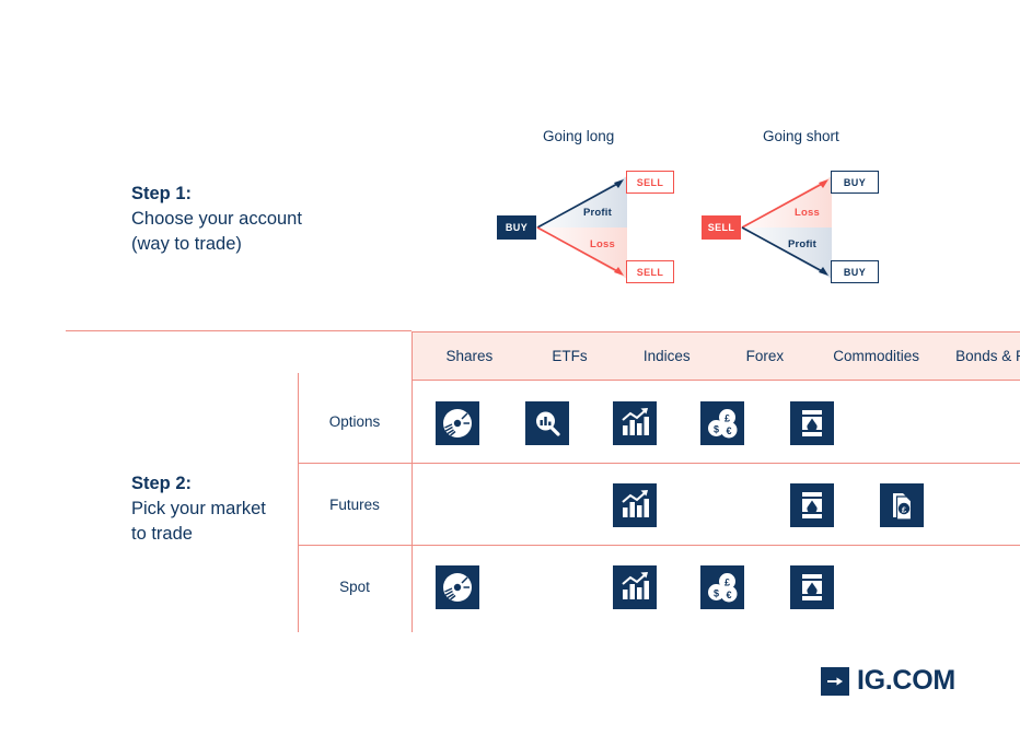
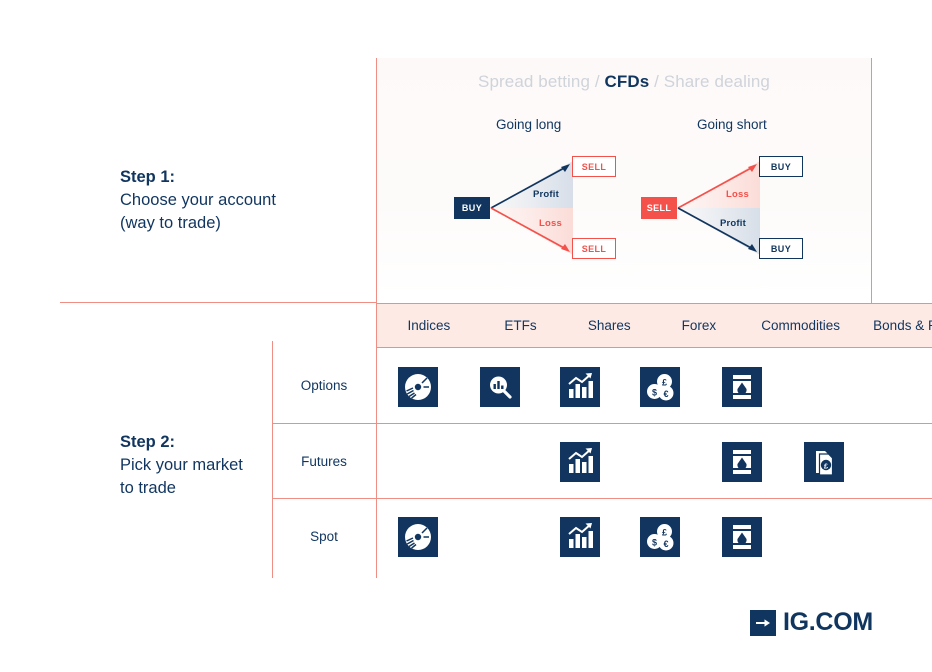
+ Spread betting / CFDs / Share dealing
  Going long
  Going short
  BUY
  SELL
  SELL
  Profit
  Loss
  SELL
  BUY
  BUY
  Loss
  Profit
  Step 1:
  Choose your account
  (way to trade)
  Step 2:
  Pick your market
  to trade
- Shares
+ Indices
  ETFs
- Indices
+ Shares
  Forex
  Commodities
  Options
  Futures
  Spot
  £
  $
  €
  £
  £
  $
  €
  IG.COM
